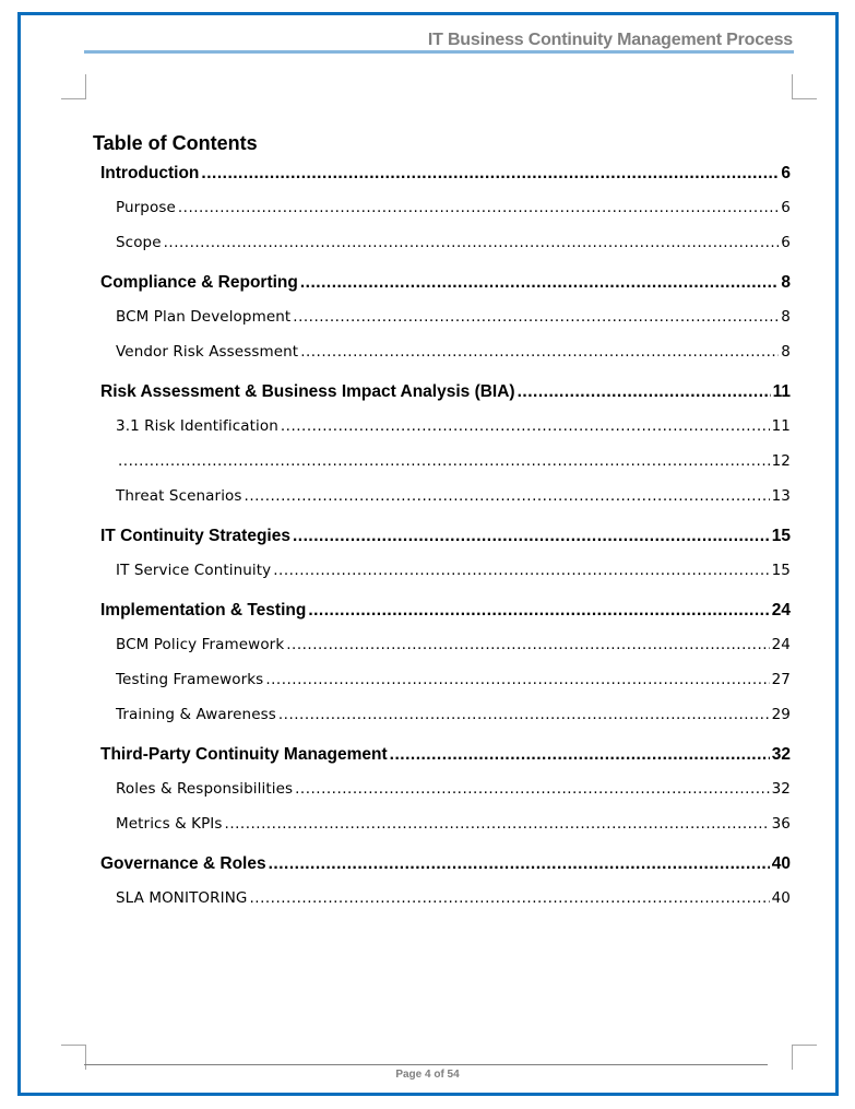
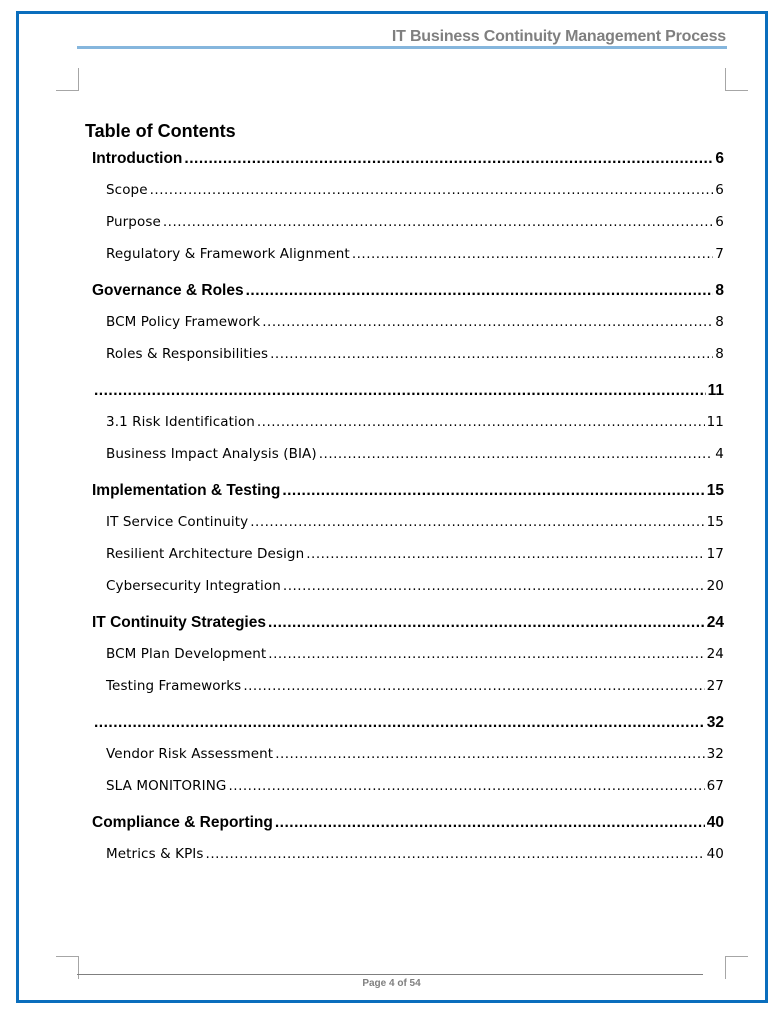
  IT Business Continuity Management Process
  Table of Contents
  Introduction
  6
- Purpose
+ Scope
  6
- Scope
+ Purpose
  6
+ Regulatory & Framework Alignment
+ 7
- Compliance & Reporting
+ Governance & Roles
  8
- BCM Plan Development
+ BCM Policy Framework
  8
- Vendor Risk Assessment
+ Roles & Responsibilities
  8
- Risk Assessment & Business Impact Analysis (BIA)
  11
  3.1 Risk Identification
  11
+ Business Impact Analysis (BIA)
- 12
+ 4
- Threat Scenarios
- 13
- IT Continuity Strategies
+ Implementation & Testing
  15
  IT Service Continuity
  15
+ Resilient Architecture Design
+ 17
+ Cybersecurity Integration
+ 20
- Implementation & Testing
+ IT Continuity Strategies
  24
- BCM Policy Framework
+ BCM Plan Development
  24
  Testing Frameworks
  27
- Training & Awareness
- 29
- Third-Party Continuity Management
  32
- Roles & Responsibilities
+ Vendor Risk Assessment
  32
- Metrics & KPIs
+ SLA MONITORING
- 36
+ 67
- Governance & Roles
+ Compliance & Reporting
  40
- SLA MONITORING
+ Metrics & KPIs
  40
  Page 4 of 54
